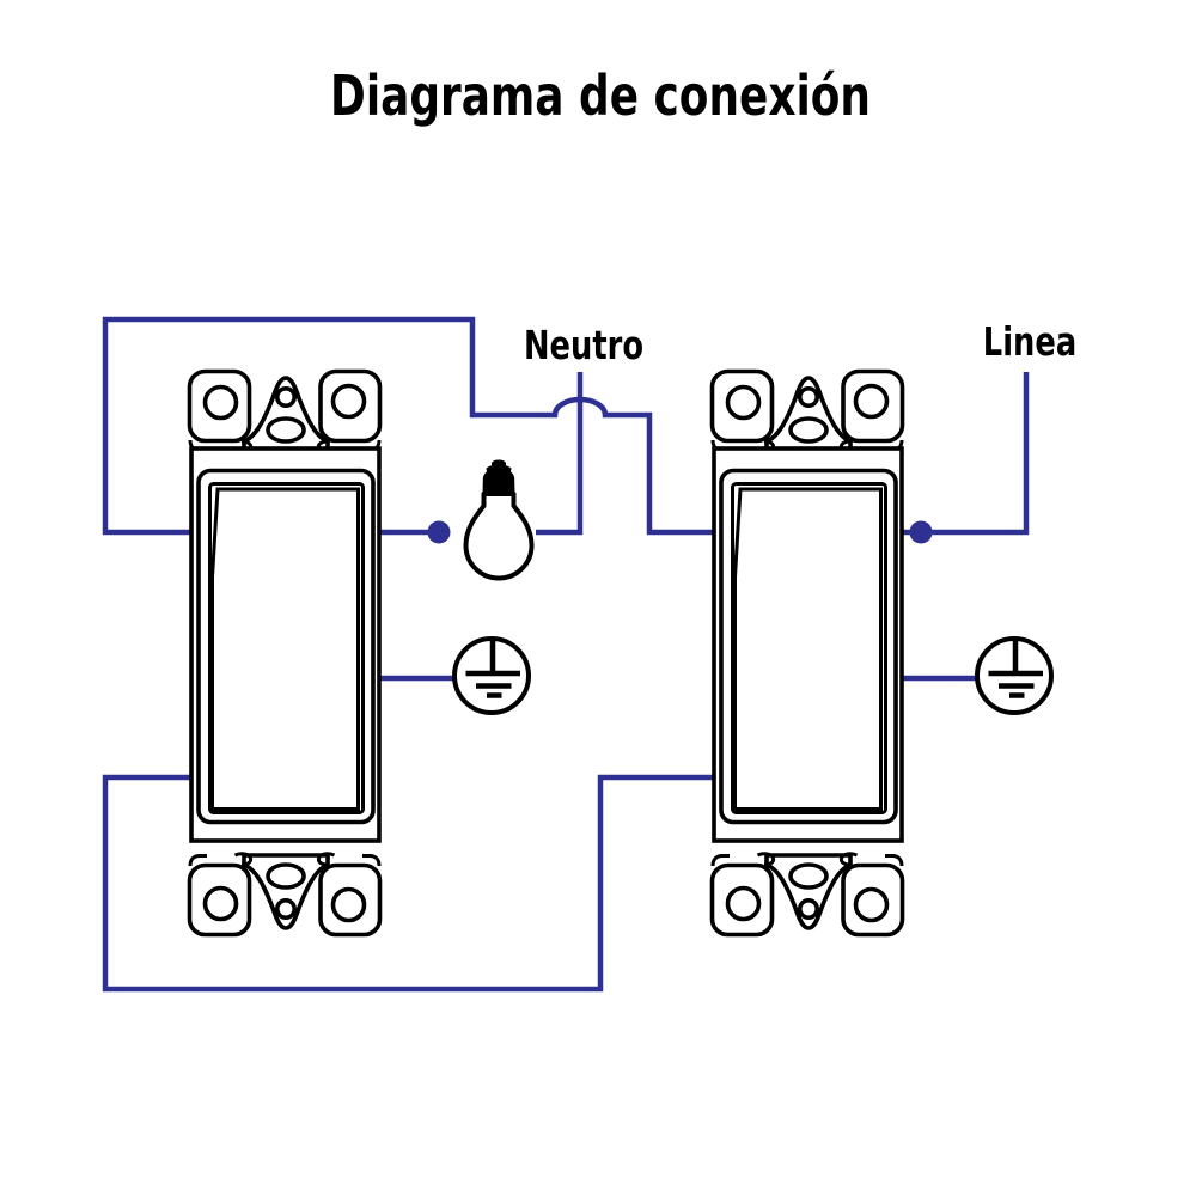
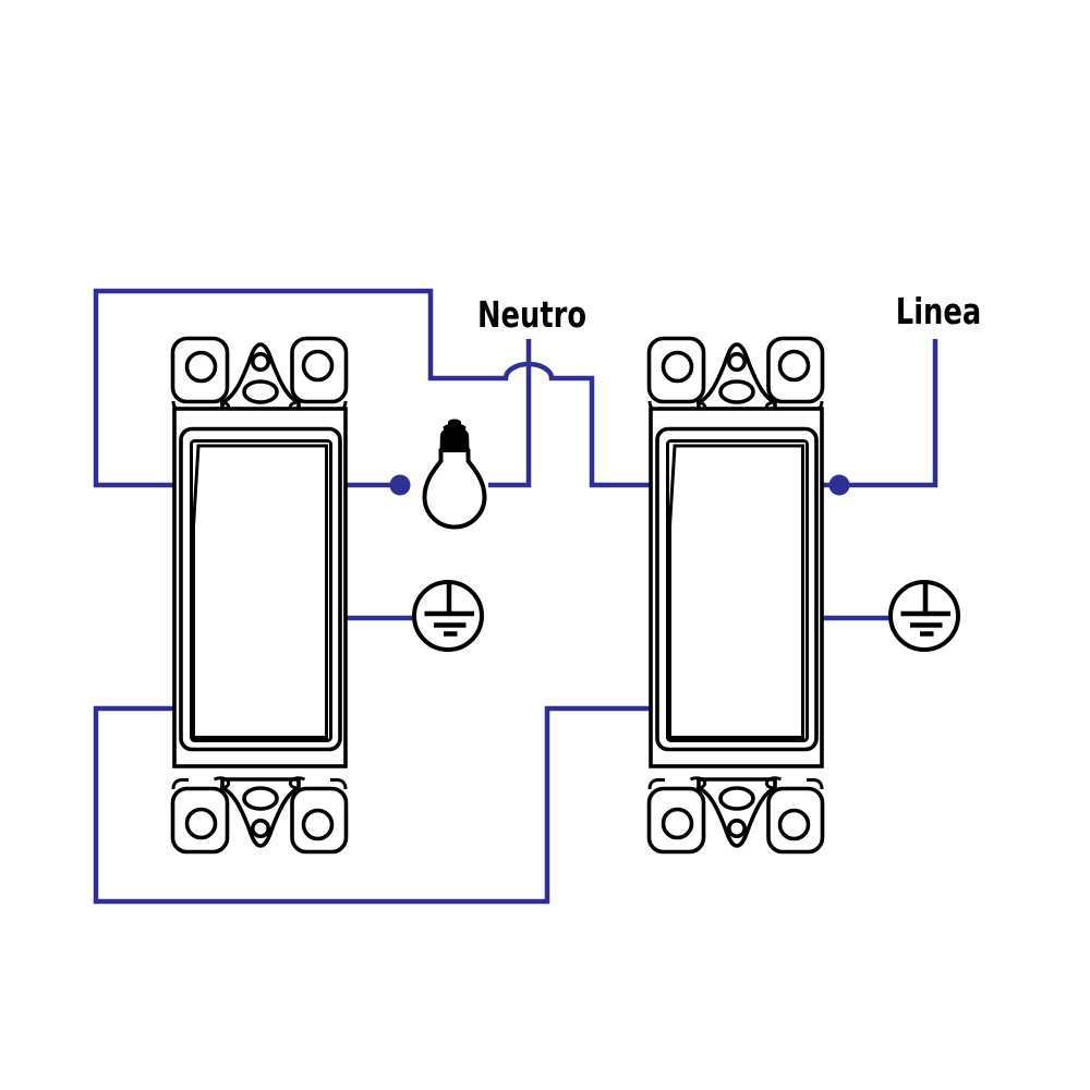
- Diagrama de conexión
  Neutro
  Linea
